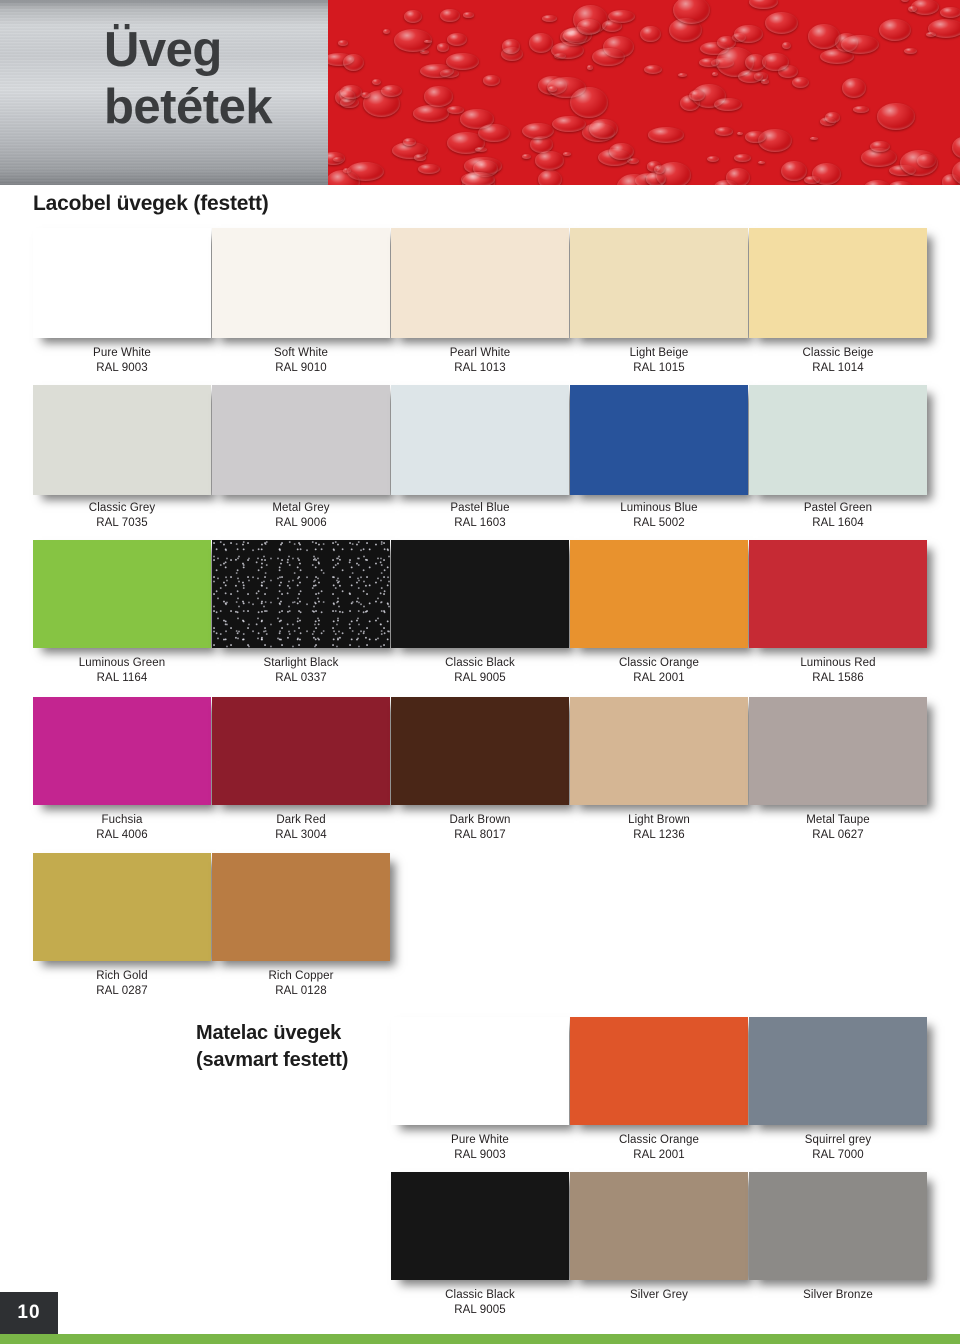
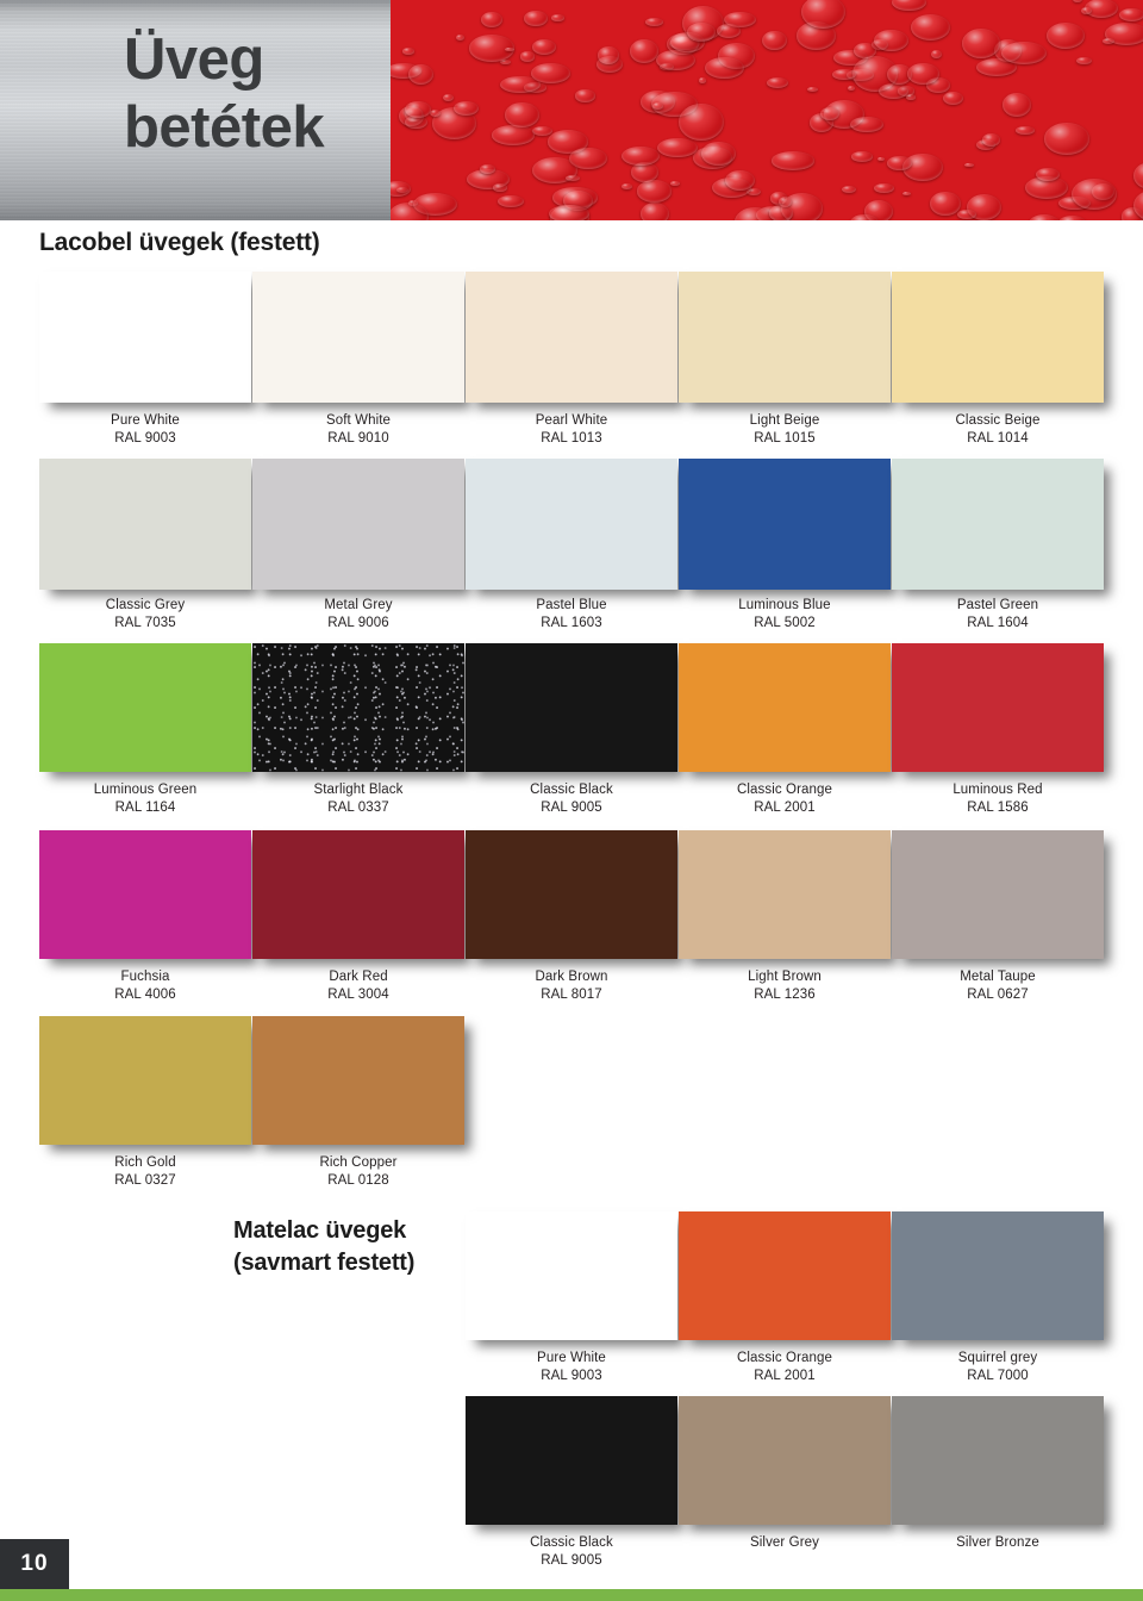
  Üveg
  betétek
  Lacobel üvegek (festett)
  Matelac üvegek
  (savmart festett)
  Pure White
  RAL 9003
  Soft White
  RAL 9010
  Pearl White
  RAL 1013
  Light Beige
  RAL 1015
  Classic Beige
  RAL 1014
  Classic Grey
  RAL 7035
  Metal Grey
  RAL 9006
  Pastel Blue
  RAL 1603
  Luminous Blue
  RAL 5002
  Pastel Green
  RAL 1604
  Luminous Green
  RAL 1164
  Starlight Black
  RAL 0337
  Classic Black
  RAL 9005
  Classic Orange
  RAL 2001
  Luminous Red
  RAL 1586
  Fuchsia
  RAL 4006
  Dark Red
  RAL 3004
  Dark Brown
  RAL 8017
  Light Brown
  RAL 1236
  Metal Taupe
  RAL 0627
  Rich Gold
- RAL 0287
+ RAL 0327
  Rich Copper
  RAL 0128
  Pure White
  RAL 9003
  Classic Orange
  RAL 2001
  Squirrel grey
  RAL 7000
  Classic Black
  RAL 9005
  Silver Grey
  Silver Bronze
  10
